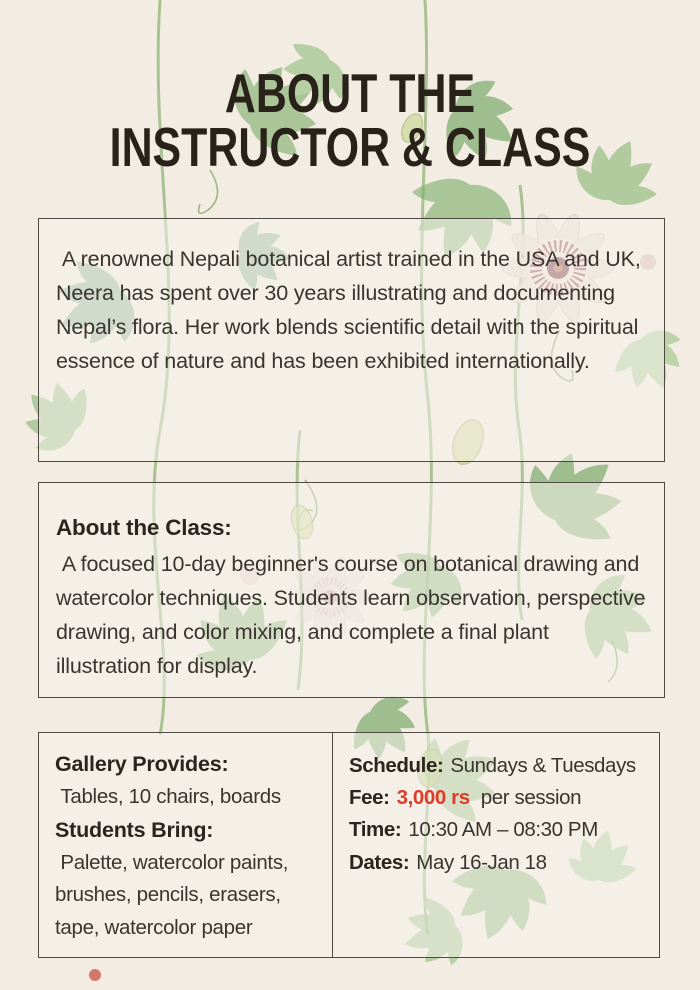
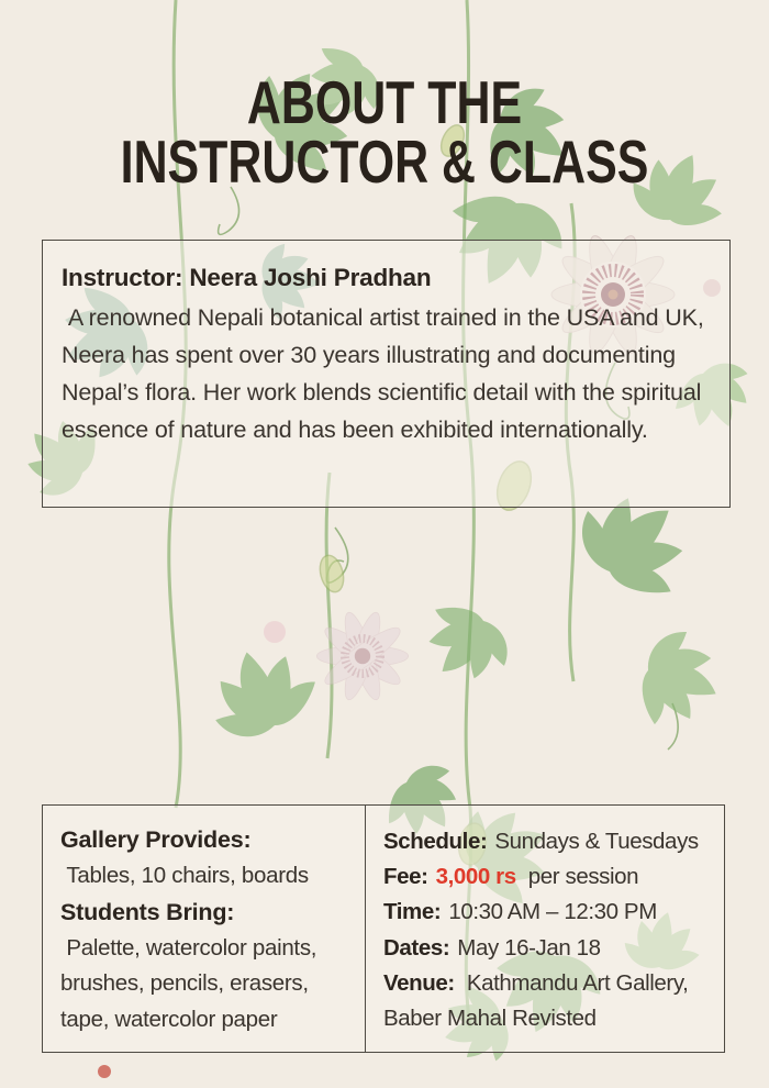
  ABOUT THE
  INSTRUCTOR & CLASS
+ Instructor: Neera Joshi Pradhan
  A renowned Nepali botanical artist trained in the USA and UK, Neera has spent over 30 years illustrating and documenting Nepal’s flora. Her work blends scientific detail with the spiritual essence of nature and has been exhibited internationally.
- About the Class:
- A focused 10-day beginner's course on botanical drawing and watercolor techniques. Students learn observation, perspective drawing, and color mixing, and complete a final plant illustration for display.
  Gallery Provides:
  Tables, 10 chairs, boards
  Students Bring:
  Palette, watercolor paints, brushes, pencils, erasers, tape, watercolor paper
  Schedule: Sundays & Tuesdays
  Fee: 3,000 rs per session
- Time: 10:30 AM – 08:30 PM
+ Time: 10:30 AM – 12:30 PM
  Dates: May 16-Jan 18
+ Venue: Kathmandu Art Gallery, Baber Mahal Revisted
